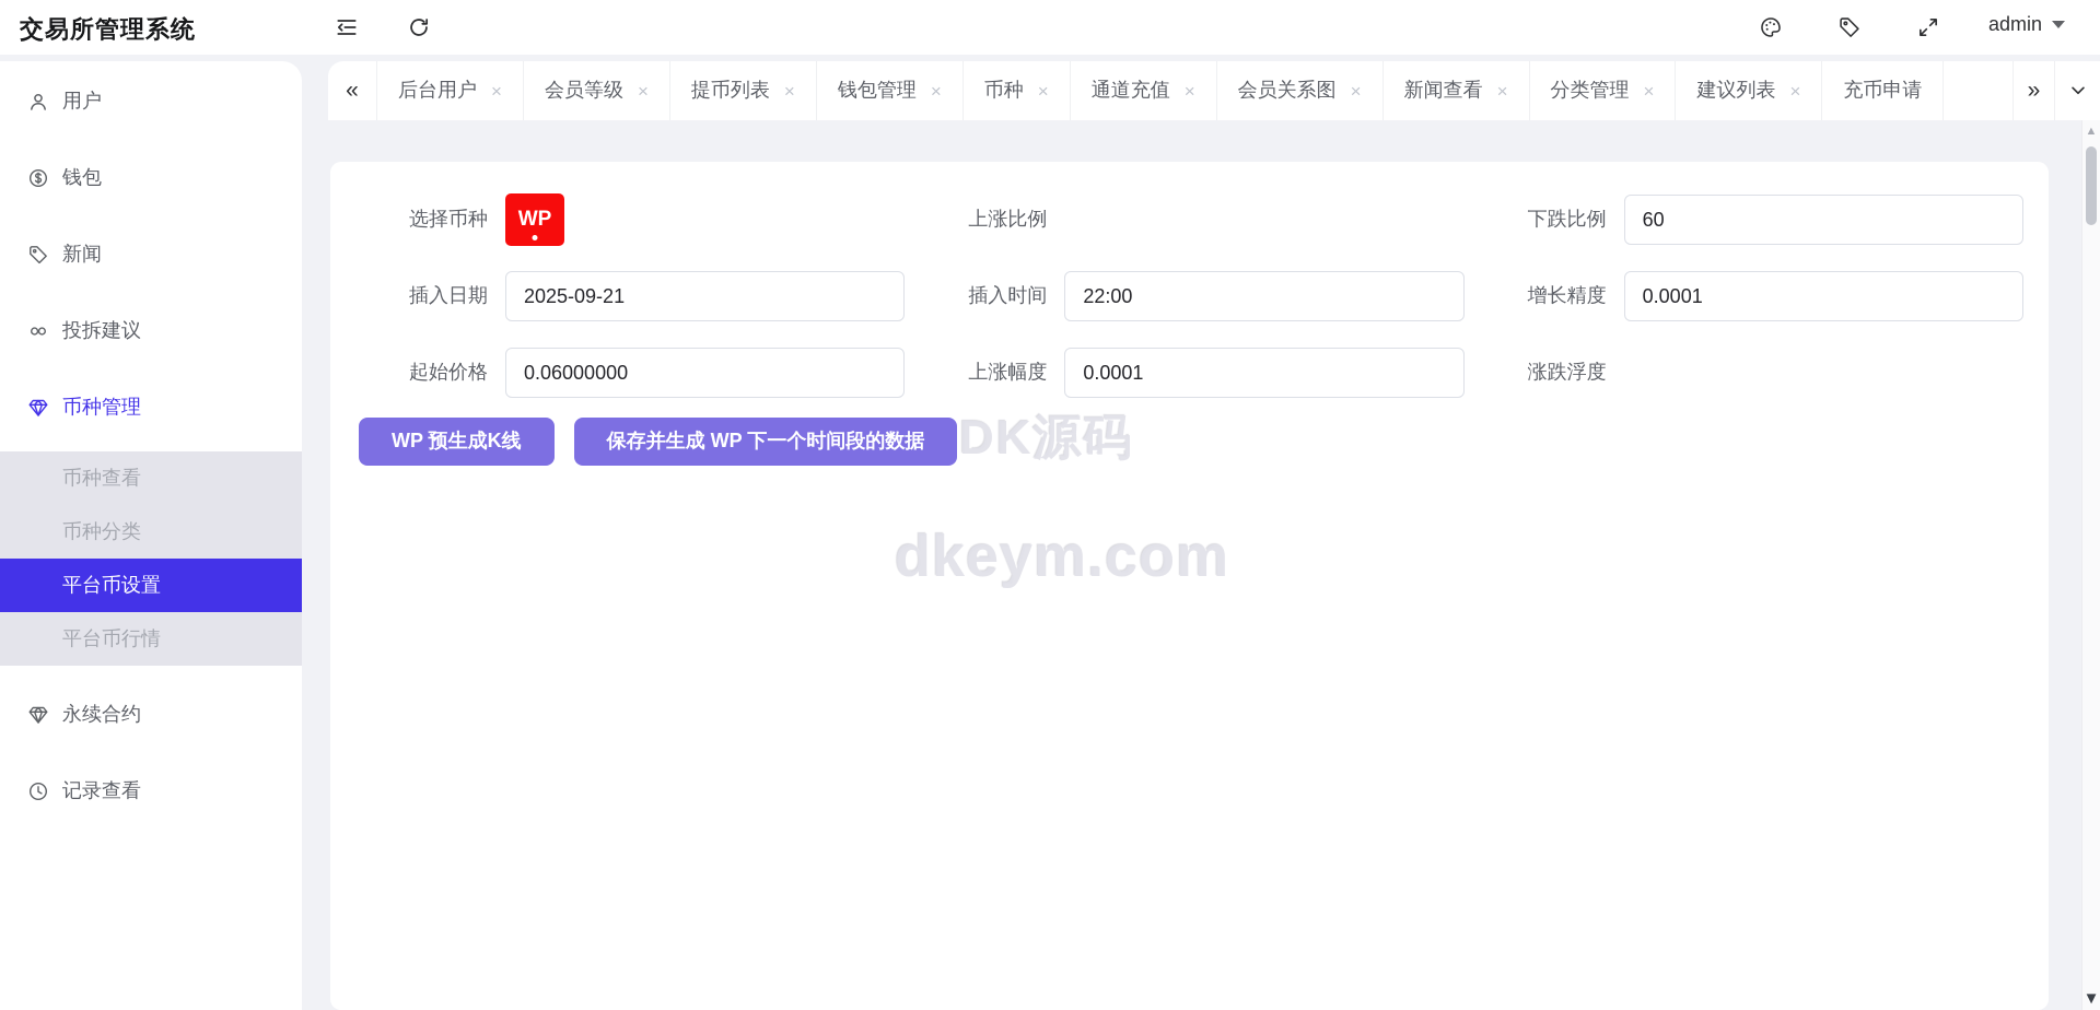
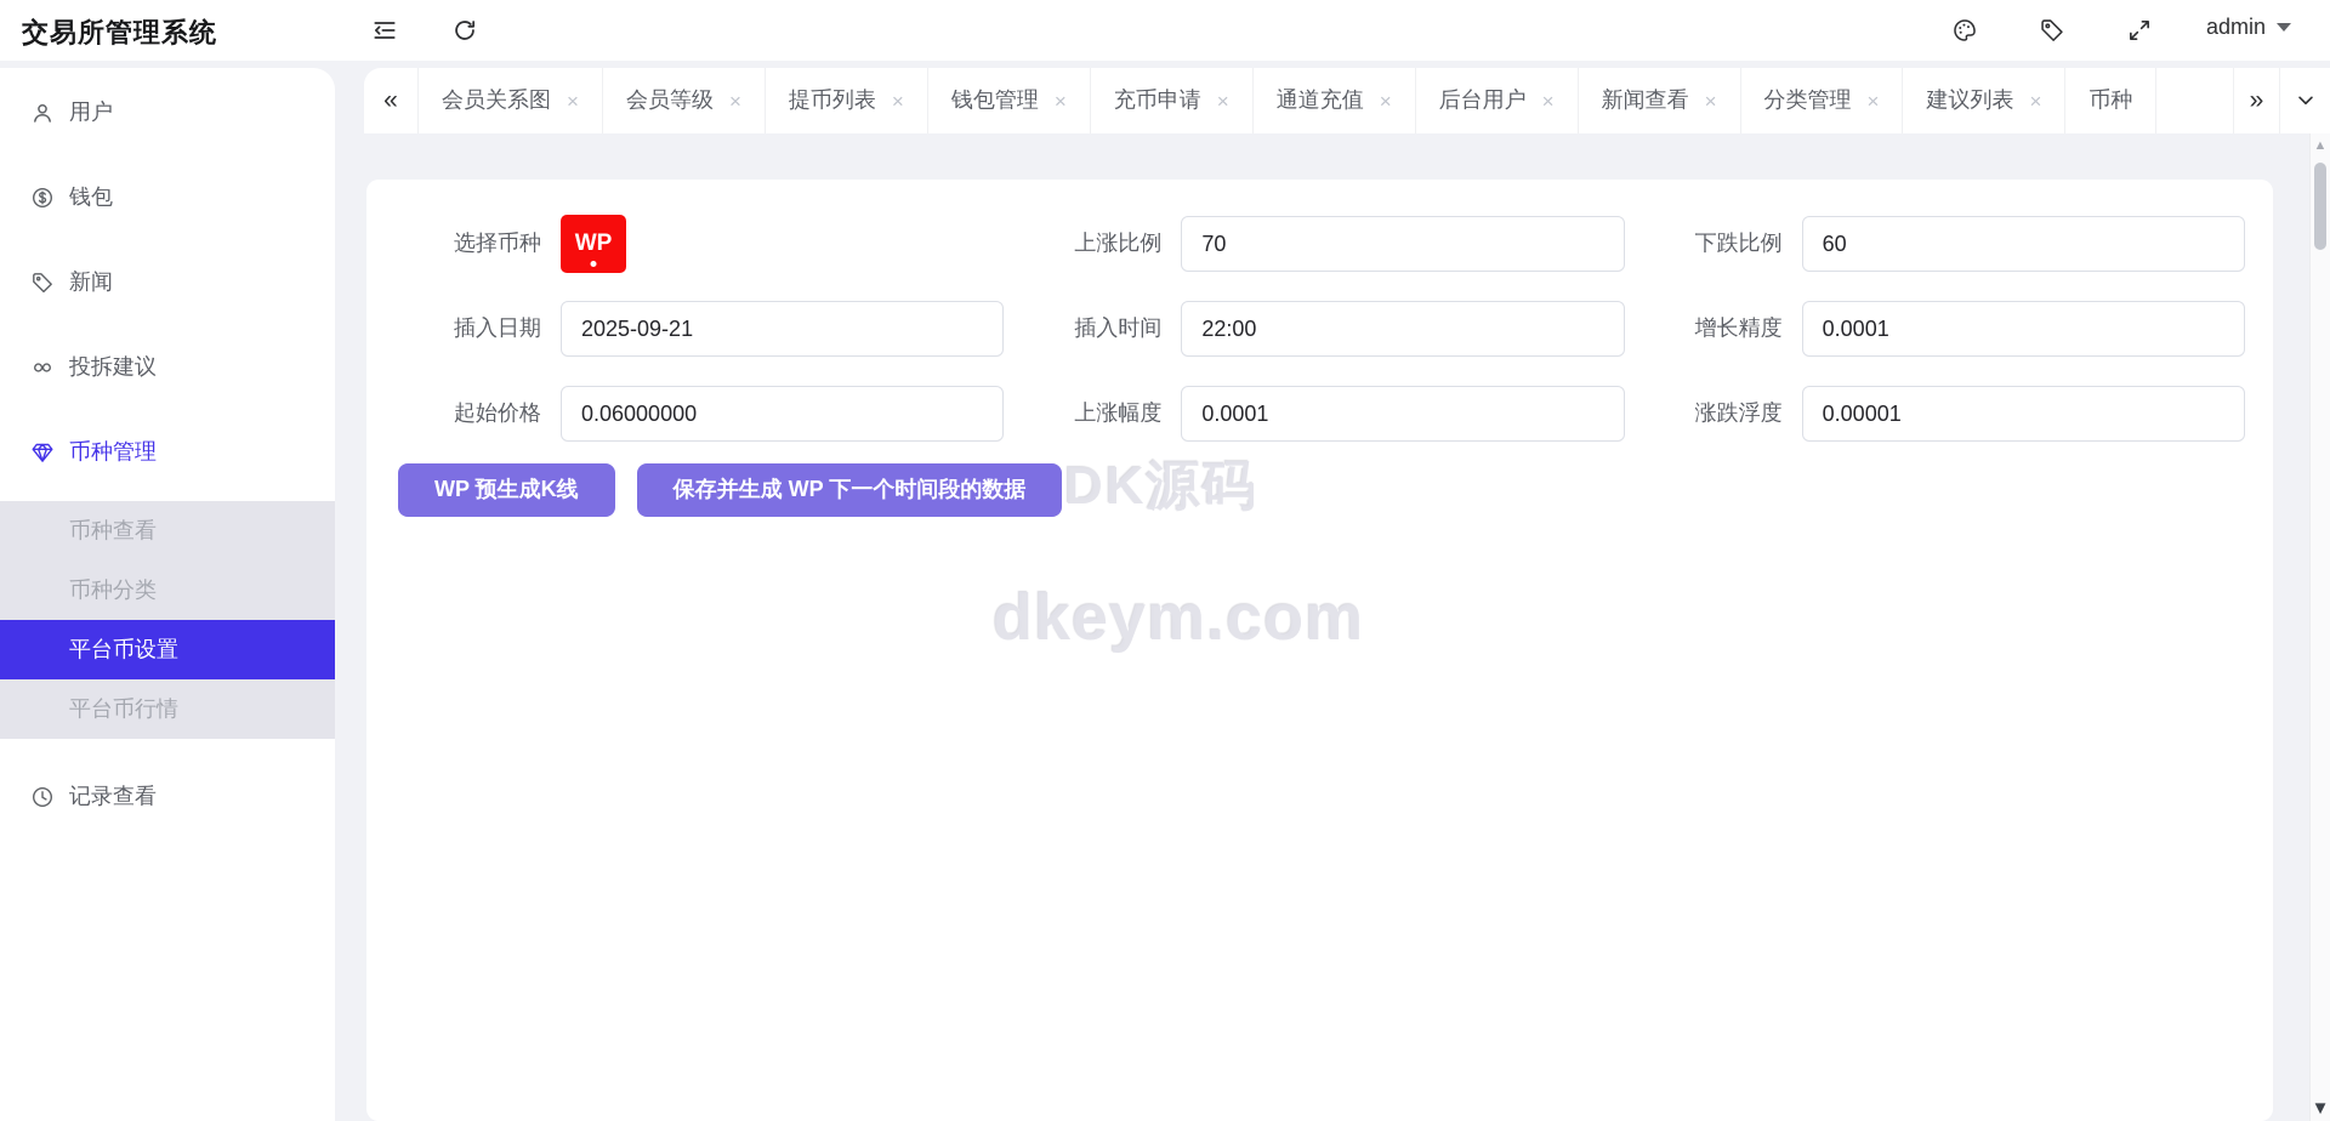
  交易所管理系统
  admin
  用户
  钱包
  新闻
  投拆建议
  币种管理
  币种查看
  币种分类
  平台币设置
  平台币行情
- 永续合约
  记录查看
  «
- 后台用户
+ 会员关系图
  ×
  会员等级
  ×
  提币列表
  ×
  钱包管理
  ×
- 币种
+ 充币申请
  ×
  通道充值
  ×
- 会员关系图
+ 后台用户
  ×
  新闻查看
  ×
  分类管理
  ×
  建议列表
  ×
- 充币申请
+ 币种
  »
  选择币种
  WP
  上涨比例
+ 70
  下跌比例
  60
  插入日期
  2025-09-21
  插入时间
  22:00
  增长精度
  0.0001
  起始价格
  0.06000000
  上涨幅度
  0.0001
  涨跌浮度
+ 0.00001
  WP 预生成K线
  保存并生成 WP 下一个时间段的数据
  DK源码
  dkeym.com
  ▲
  ▼
